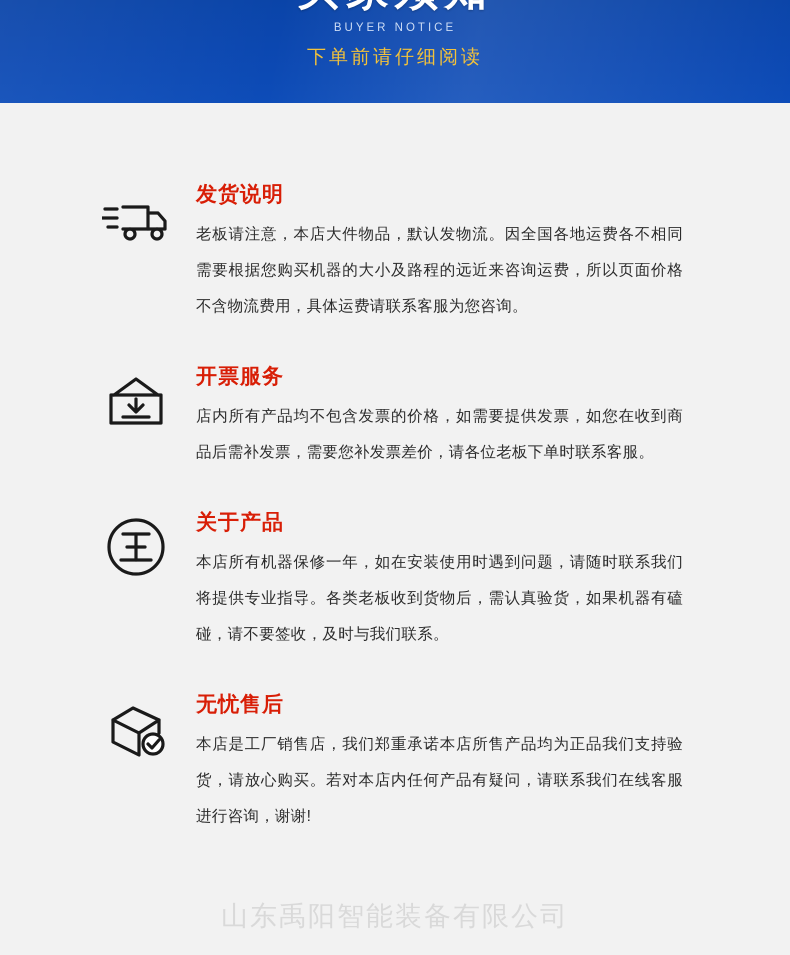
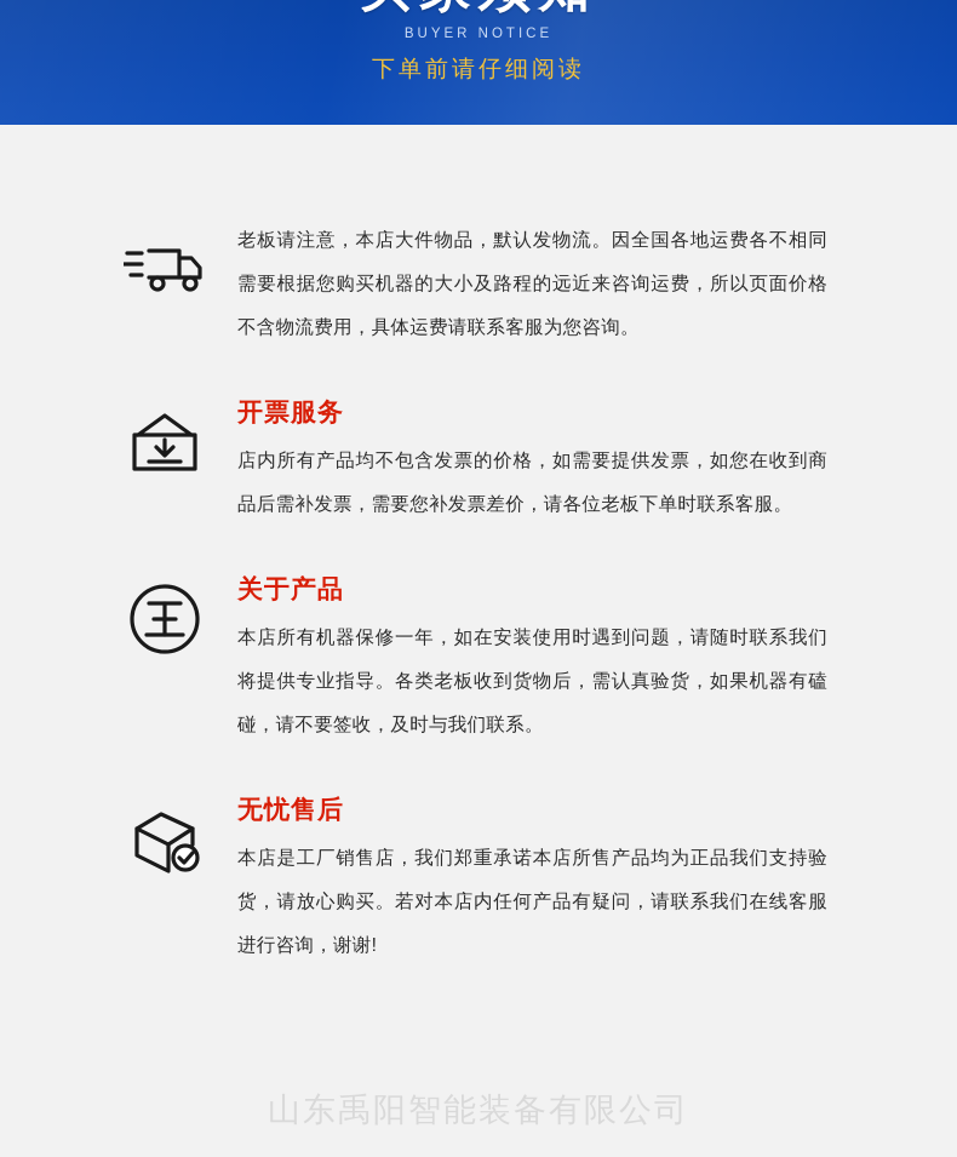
  BUYER NOTICE
  下单前请仔细阅读
- 发货说明
  老板请注意，本店大件物品，默认发物流。因全国各地运费各不相同需要根据您购买机器的大小及路程的远近来咨询运费，所以页面价格不含物流费用，具体运费请联系客服为您咨询。
  开票服务
  店内所有产品均不包含发票的价格，如需要提供发票，如您在收到商品后需补发票，需要您补发票差价，请各位老板下单时联系客服。
  关于产品
  本店所有机器保修一年，如在安装使用时遇到问题，请随时联系我们将提供专业指导。各类老板收到货物后，需认真验货，如果机器有磕碰，请不要签收，及时与我们联系。
  无忧售后
  本店是工厂销售店，我们郑重承诺本店所售产品均为正品我们支持验货，请放心购买。若对本店内任何产品有疑问，请联系我们在线客服进行咨询，谢谢!
  山东禹阳智能装备有限公司
